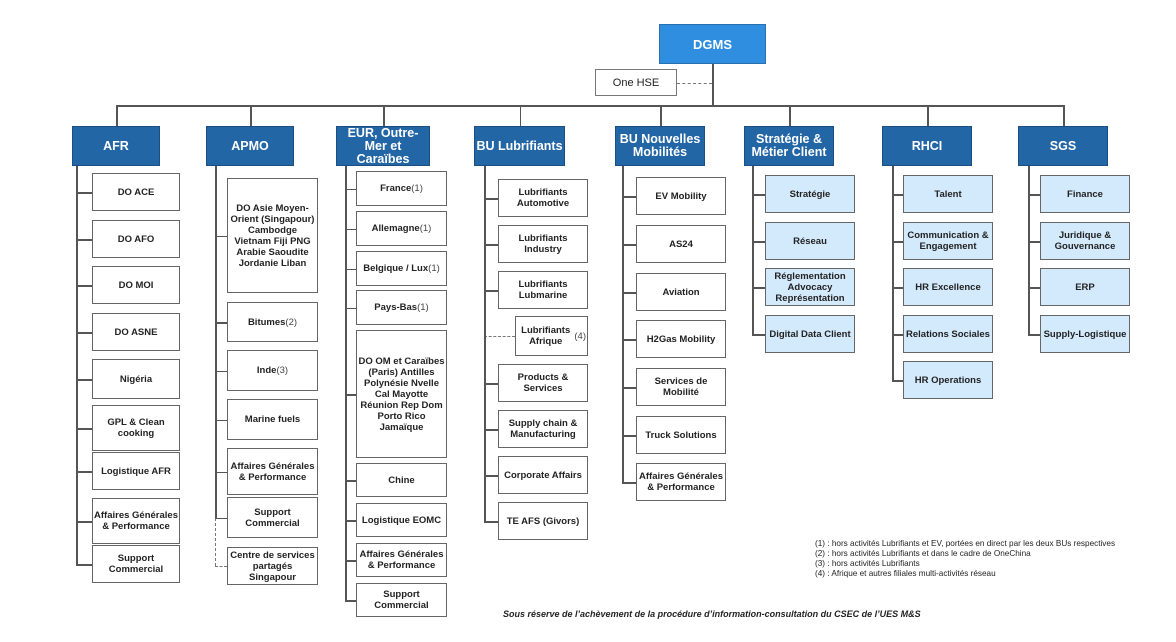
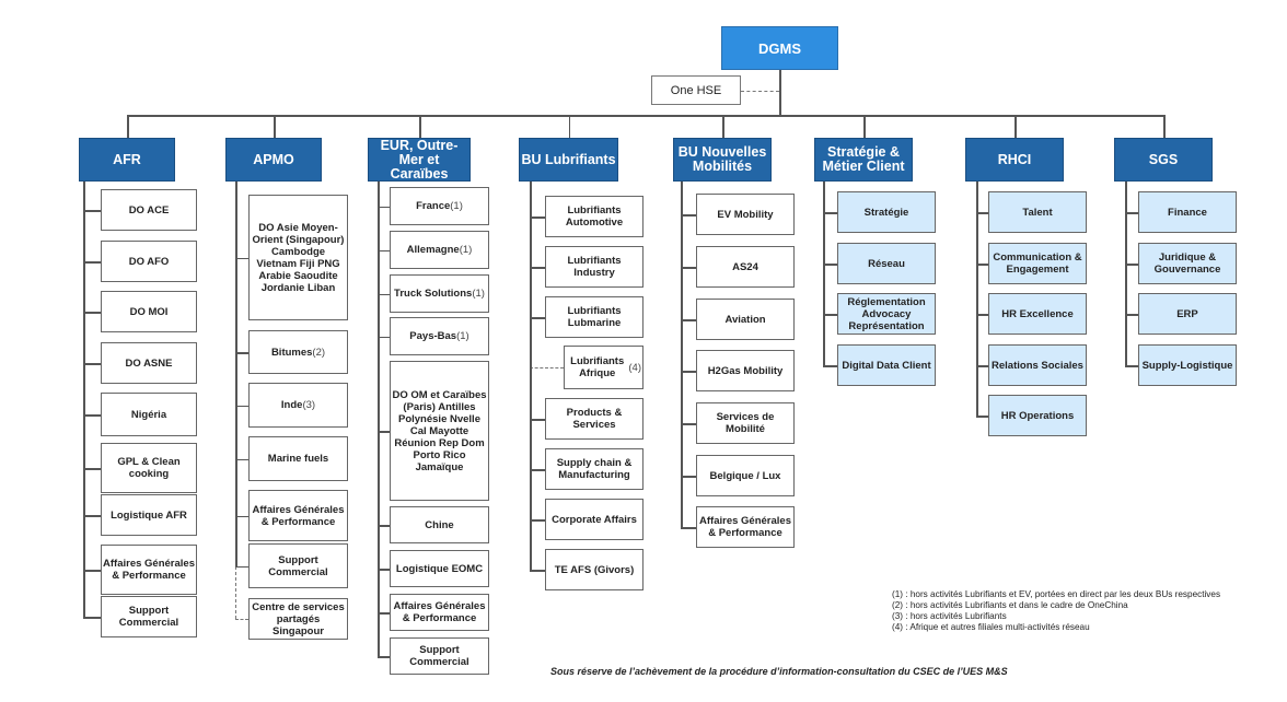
  DGMS
  One HSE
  AFR
  DO ACE
  DO AFO
  DO MOI
  DO ASNE
  Nigéria
  GPL & Clean cooking
  Logistique AFR
  Affaires Générales & Performance
  Support Commercial
  APMO
  DO Asie Moyen-Orient (Singapour) Cambodge Vietnam Fiji PNG Arabie Saoudite Jordanie Liban
  Bitumes
  (2)
  Inde
  (3)
  Marine fuels
  Affaires Générales & Performance
  Support Commercial
  Centre de services partagés Singapour
  EUR, Outre-Mer et Caraïbes
  France
  (1)
  Allemagne
  (1)
- Belgique / Lux
+ Truck Solutions
  (1)
  Pays-Bas
  (1)
  DO OM et Caraïbes (Paris) Antilles Polynésie Nvelle Cal Mayotte Réunion Rep Dom Porto Rico Jamaïque
  Chine
  Logistique EOMC
  Affaires Générales & Performance
  Support Commercial
  BU Lubrifiants
  Lubrifiants Automotive
  Lubrifiants Industry
  Lubrifiants Lubmarine
  Lubrifiants Afrique
  (4)
  Products & Services
  Supply chain & Manufacturing
  Corporate Affairs
  TE AFS (Givors)
  BU Nouvelles Mobilités
  EV Mobility
  AS24
  Aviation
  H2Gas Mobility
  Services de Mobilité
- Truck Solutions
+ Belgique / Lux
  Affaires Générales & Performance
  Stratégie & Métier Client
  Stratégie
  Réseau
  Réglementation Advocacy Représentation
  Digital Data Client
  RHCI
  Talent
  Communication & Engagement
  HR Excellence
  Relations Sociales
  HR Operations
  SGS
  Finance
  Juridique & Gouvernance
  ERP
  Supply-Logistique
  (1) : hors activités Lubrifiants et EV, portées en direct par les deux BUs respectives
  (2) : hors activités Lubrifiants et dans le cadre de OneChina
  (3) : hors activités Lubrifiants
  (4) : Afrique et autres filiales multi-activités réseau
  Sous réserve de l’achèvement de la procédure d’information-consultation du CSEC de l’UES M&S
